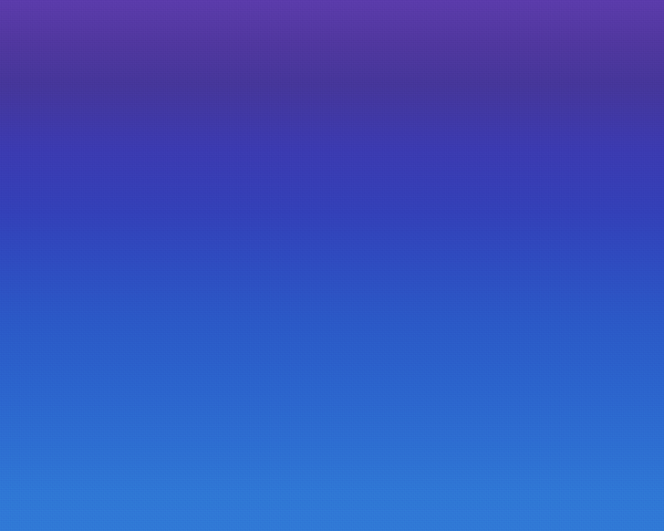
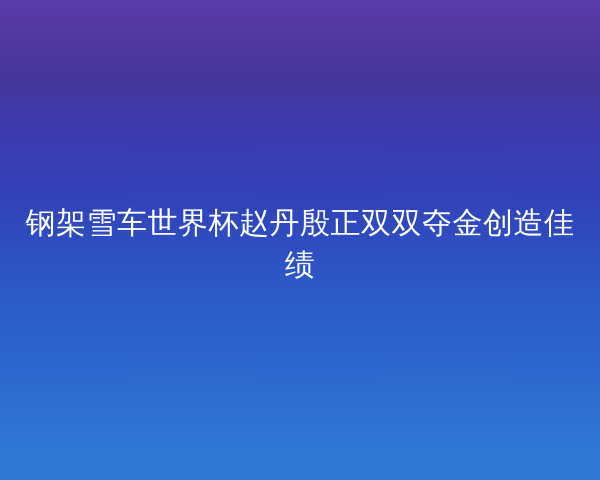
+ 钢架雪车世界杯赵丹殷正双双夺金创造佳绩
